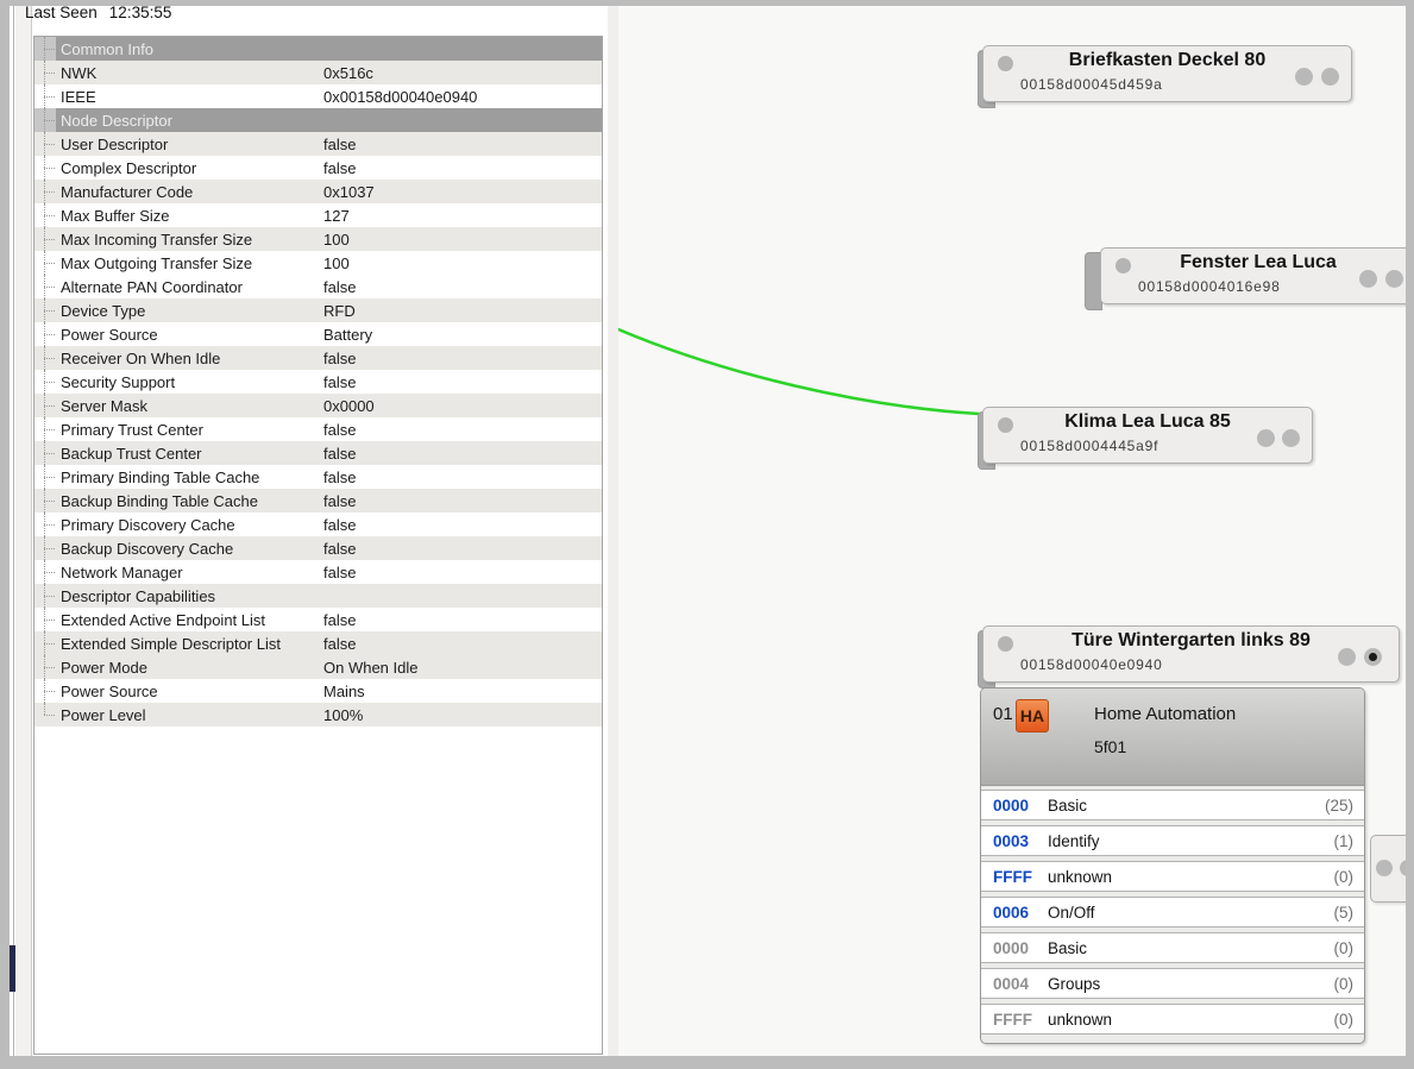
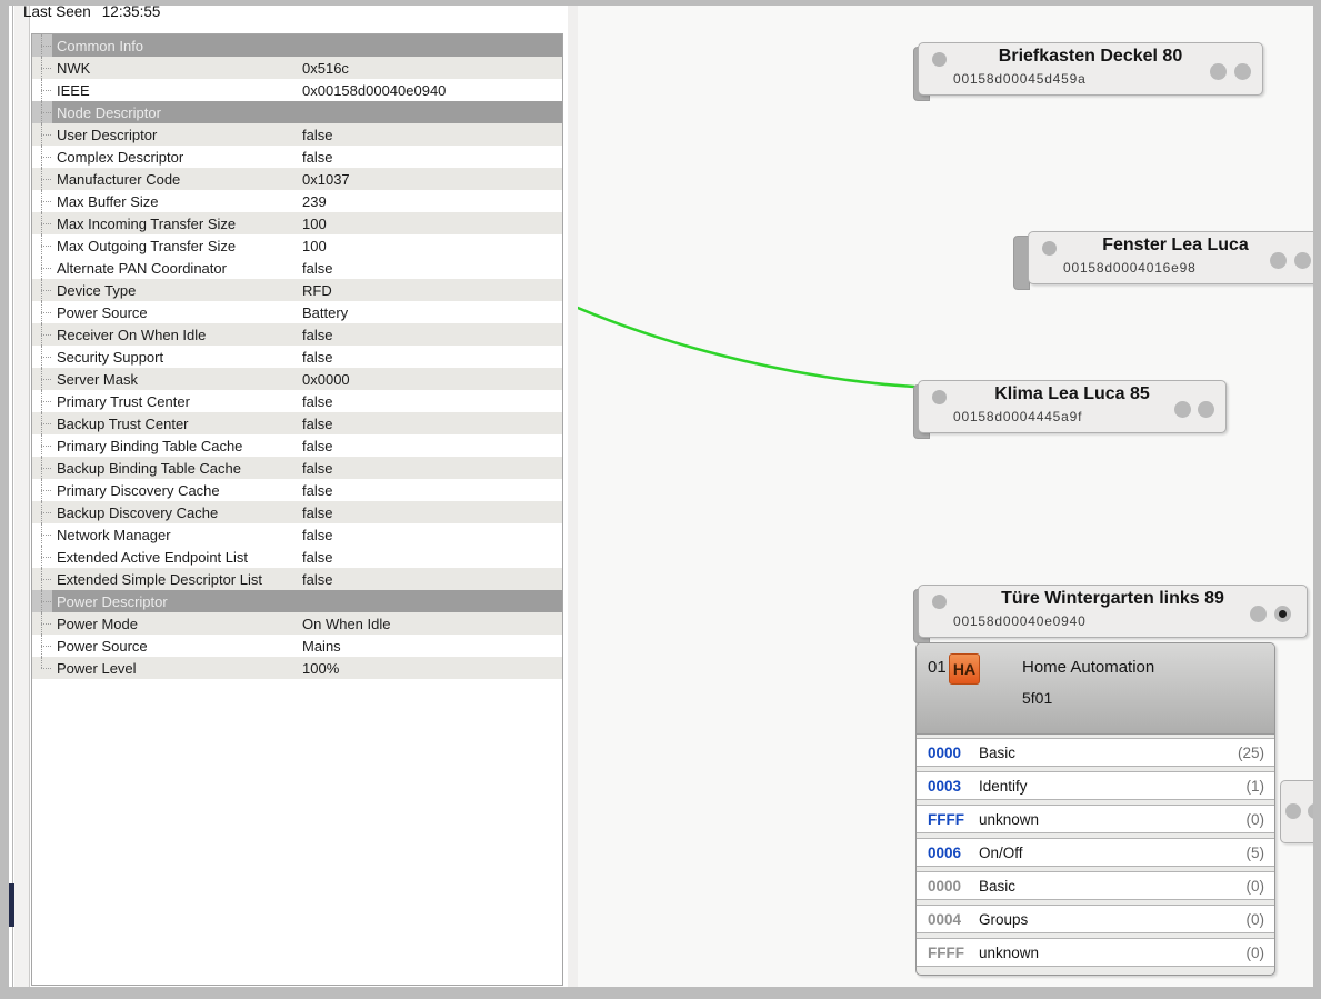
  Last Seen 12:35:55
  Common Info
  NWK
  0x516c
  IEEE
  0x00158d00040e0940
  Node Descriptor
  User Descriptor
  false
  Complex Descriptor
  false
  Manufacturer Code
  0x1037
  Max Buffer Size
- 127
+ 239
  Max Incoming Transfer Size
  100
  Max Outgoing Transfer Size
  100
  Alternate PAN Coordinator
  false
  Device Type
  RFD
  Power Source
  Battery
  Receiver On When Idle
  false
  Security Support
  false
  Server Mask
  0x0000
  Primary Trust Center
  false
  Backup Trust Center
  false
  Primary Binding Table Cache
  false
  Backup Binding Table Cache
  false
  Primary Discovery Cache
  false
  Backup Discovery Cache
  false
  Network Manager
  false
- Descriptor Capabilities
  Extended Active Endpoint List
  false
  Extended Simple Descriptor List
  false
+ Power Descriptor
  Power Mode
  On When Idle
  Power Source
  Mains
  Power Level
  100%
  Briefkasten Deckel 80
  00158d00045d459a
  Fenster Lea Luca
  00158d0004016e98
  Klima Lea Luca 85
  00158d0004445a9f
  Türe Wintergarten links 89
  00158d00040e0940
  01
  HA
  Home Automation
  5f01
  0000
  Basic
  (25)
  0003
  Identify
  (1)
  FFFF
  unknown
  (0)
  0006
  On/Off
  (5)
  0000
  Basic
  (0)
  0004
  Groups
  (0)
  FFFF
  unknown
  (0)
